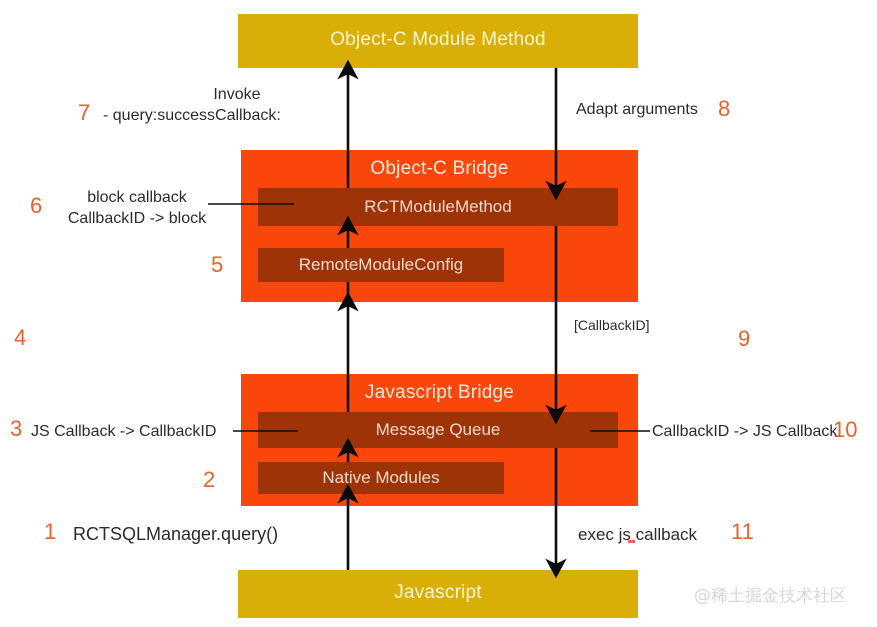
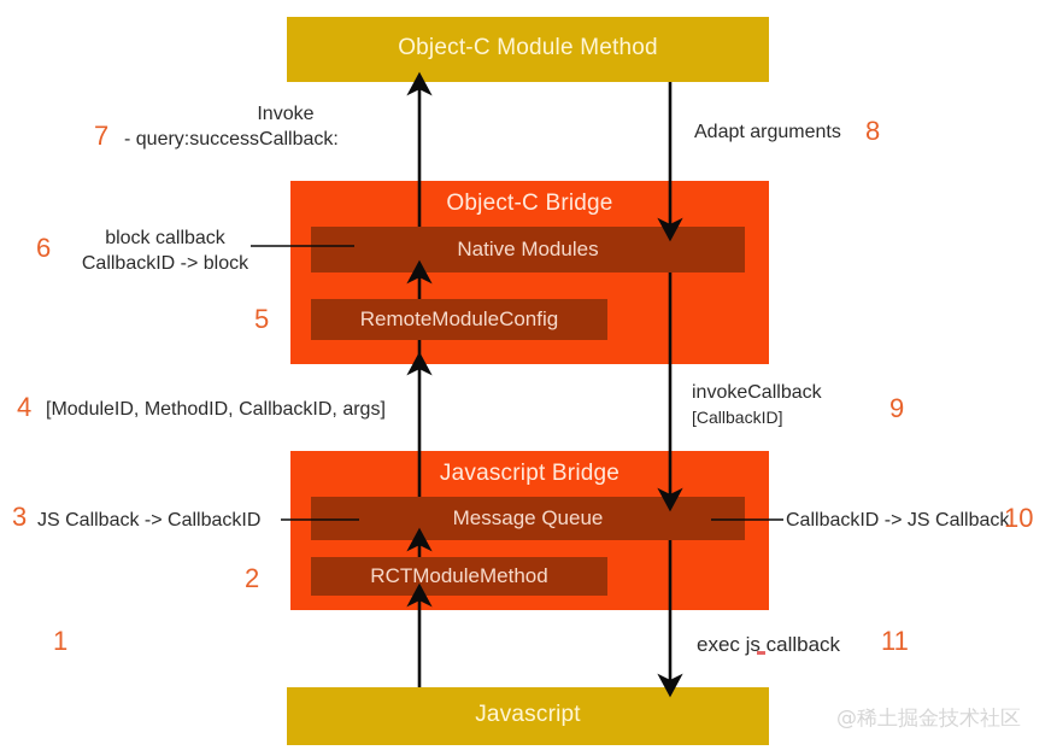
  Object-C Module Method
  Object-C Bridge
- RCTModuleMethod
+ Native Modules
  RemoteModuleConfig
  Javascript Bridge
  Message Queue
- Native Modules
+ RCTModuleMethod
  Javascript
  7
  Invoke
  - query:successCallback:
  Adapt arguments
  8
  6
  block callback
  CallbackID -> block
  5
  4
+ [ModuleID, MethodID, CallbackID, args]
+ invokeCallback
  [CallbackID]
  9
  3
  JS Callback -> CallbackID
  CallbackID -> JS Callback
  10
  2
  1
- RCTSQLManager.query()
  exec js callback
  11
  @稀土掘金技术社区
